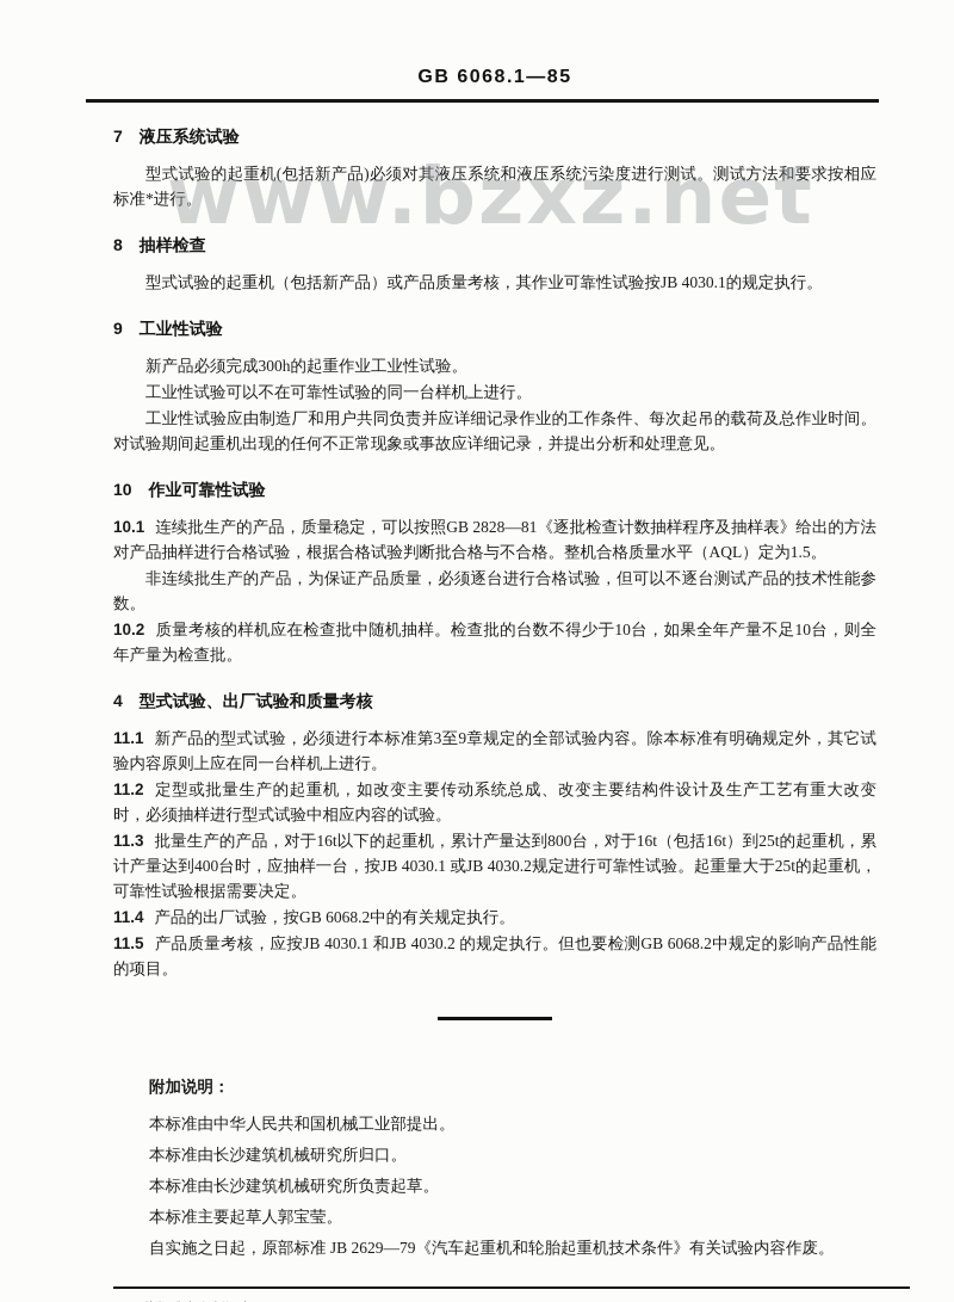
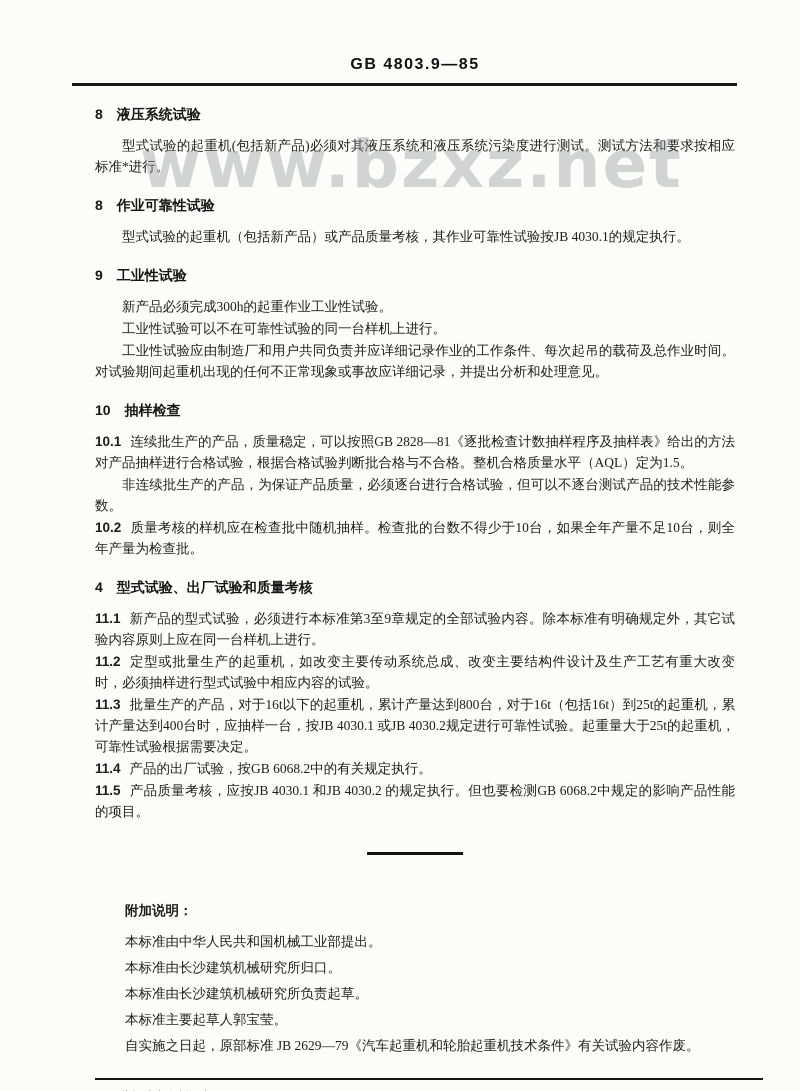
  www.bzxz.net
- GB 6068.1—85
+ GB 4803.9—85
- 7 液压系统试验
+ 8 液压系统试验
  型式试验的起重机(包括新产品)必须对其液压系统和液压系统污染度进行测试。测试方法和要求按相应标准*进行。
- 8 抽样检查
+ 8 作业可靠性试验
  型式试验的起重机（包括新产品）或产品质量考核，其作业可靠性试验按JB 4030.1的规定执行。
  9 工业性试验
  新产品必须完成300h的起重作业工业性试验。
  工业性试验可以不在可靠性试验的同一台样机上进行。
  工业性试验应由制造厂和用户共同负责并应详细记录作业的工作条件、每次起吊的载荷及总作业时间。对试验期间起重机出现的任何不正常现象或事故应详细记录，并提出分析和处理意见。
- 10 作业可靠性试验
+ 10 抽样检查
  10.1 连续批生产的产品，质量稳定，可以按照GB 2828—81《逐批检查计数抽样程序及抽样表》给出的方法对产品抽样进行合格试验，根据合格试验判断批合格与不合格。整机合格质量水平（AQL）定为1.5。
  非连续批生产的产品，为保证产品质量，必须逐台进行合格试验，但可以不逐台测试产品的技术性能参数。
  10.2 质量考核的样机应在检查批中随机抽样。检查批的台数不得少于10台，如果全年产量不足10台，则全年产量为检查批。
  4 型式试验、出厂试验和质量考核
  11.1 新产品的型式试验，必须进行本标准第3至9章规定的全部试验内容。除本标准有明确规定外，其它试验内容原则上应在同一台样机上进行。
  11.2 定型或批量生产的起重机，如改变主要传动系统总成、改变主要结构件设计及生产工艺有重大改变时，必须抽样进行型式试验中相应内容的试验。
  11.3 批量生产的产品，对于16t以下的起重机，累计产量达到800台，对于16t（包括16t）到25t的起重机，累计产量达到400台时，应抽样一台，按JB 4030.1 或JB 4030.2规定进行可靠性试验。起重量大于25t的起重机，可靠性试验根据需要决定。
  11.4 产品的出厂试验，按GB 6068.2中的有关规定执行。
  11.5 产品质量考核，应按JB 4030.1 和JB 4030.2 的规定执行。但也要检测GB 6068.2中规定的影响产品性能的项目。
  附加说明：
  本标准由中华人民共和国机械工业部提出。
  本标准由长沙建筑机械研究所归口。
  本标准由长沙建筑机械研究所负责起草。
  本标准主要起草人郭宝莹。
  自实施之日起，原部标准 JB 2629—79《汽车起重机和轮胎起重机技术条件》有关试验内容作废。
